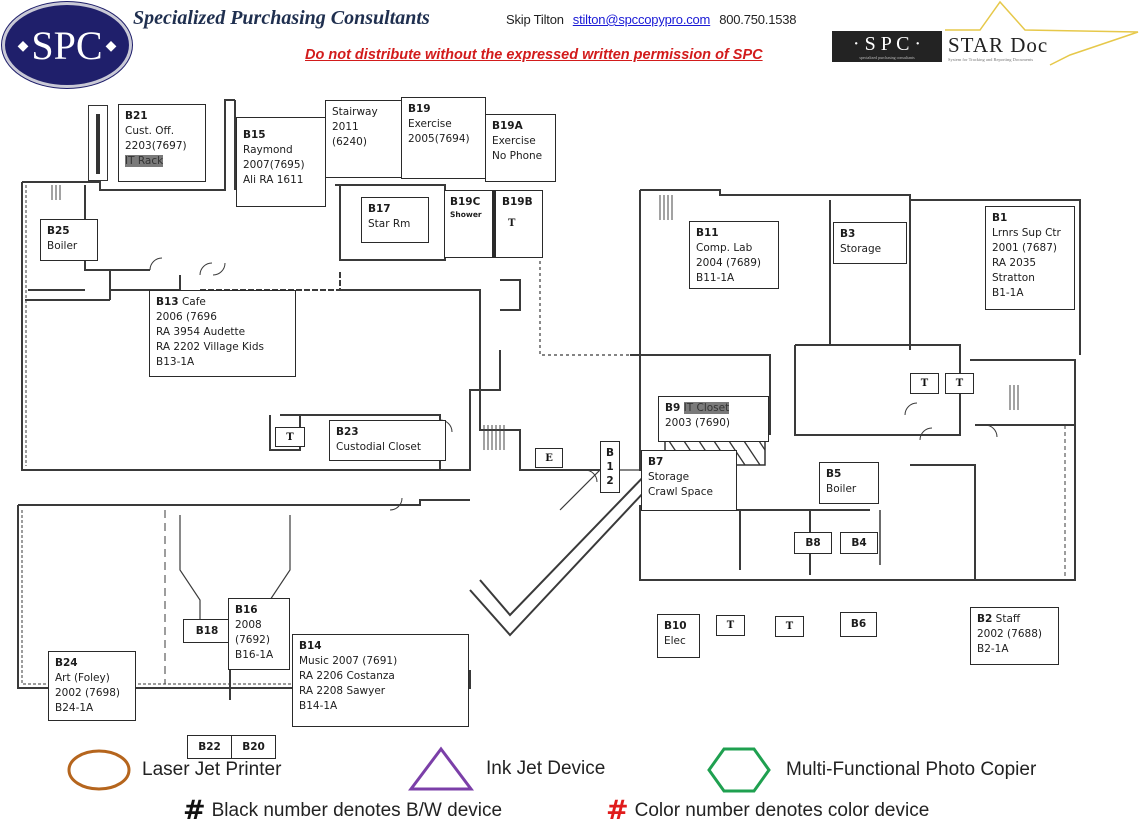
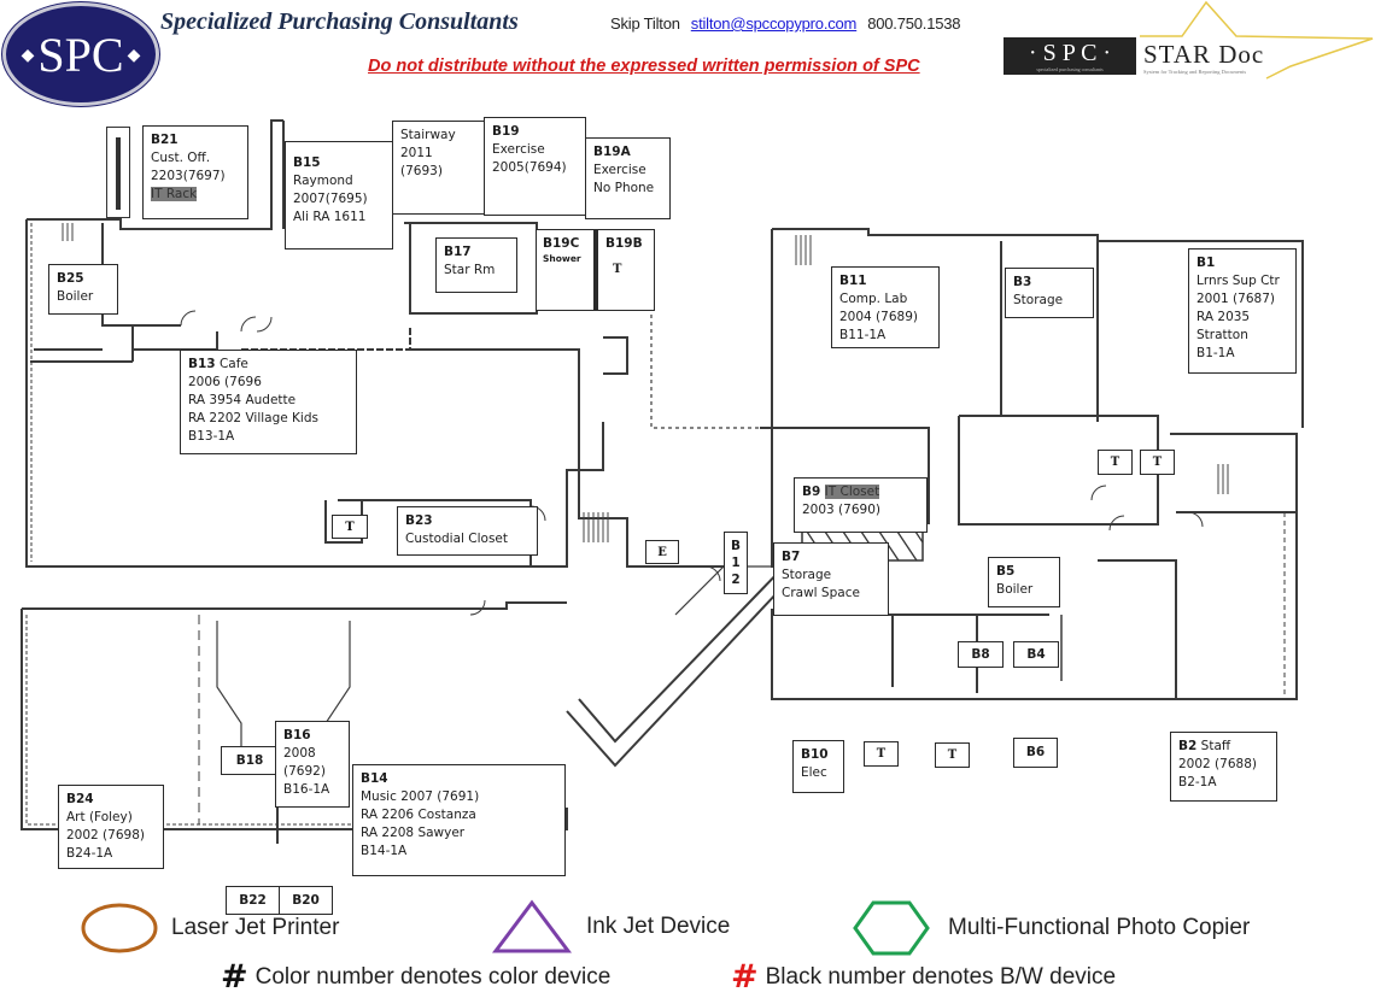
  ◆
  SPC
  ◆
  Specialized Purchasing Consultants
  Skip Tilton
  stilton@spccopypro.com
  800.750.1538
  Do not distribute without the expressed written permission of SPC
  · S P C ·
  STAR Doc
  B21
  Cust. Off.
  2203(7697)
  IT Rack
  B15
  Raymond
  2007(7695)
  Ali RA 1611
  Stairway
  2011
- (6240)
+ (7693)
  B19
  Exercise
  2005(7694)
  B19A
  Exercise
  No Phone
  B17
  Star Rm
  B19C
  Shower
  B19B
  T
  B25
  Boiler
  B13 Cafe
  2006 (7696
  RA 3954 Audette
  RA 2202 Village Kids
  B13-1A
  T
  B23
  Custodial Closet
  E
  B
  1
  2
  B11
  Comp. Lab
  2004 (7689)
  B11-1A
  B3
  Storage
  B1
  Lrnrs Sup Ctr
  2001 (7687)
  RA 2035
  Stratton
  B1-1A
  T
  T
  B9 IT Closet
  2003 (7690)
  B7
  Storage
  Crawl Space
  B5
  Boiler
  B8
  B4
  B18
  B16
  2008
  (7692)
  B16-1A
  B14
  Music 2007 (7691)
  RA 2206 Costanza
  RA 2208 Sawyer
  B14-1A
  B24
  Art (Foley)
  2002 (7698)
  B24-1A
  B22
  B20
  B10
  Elec
  T
  T
  B6
  B2 Staff
  2002 (7688)
  B2-1A
  Laser Jet Printer
  Ink Jet Device
  Multi-Functional Photo Copier
  #
- Black number denotes B/W device
+ Color number denotes color device
  #
- Color number denotes color device
+ Black number denotes B/W device
